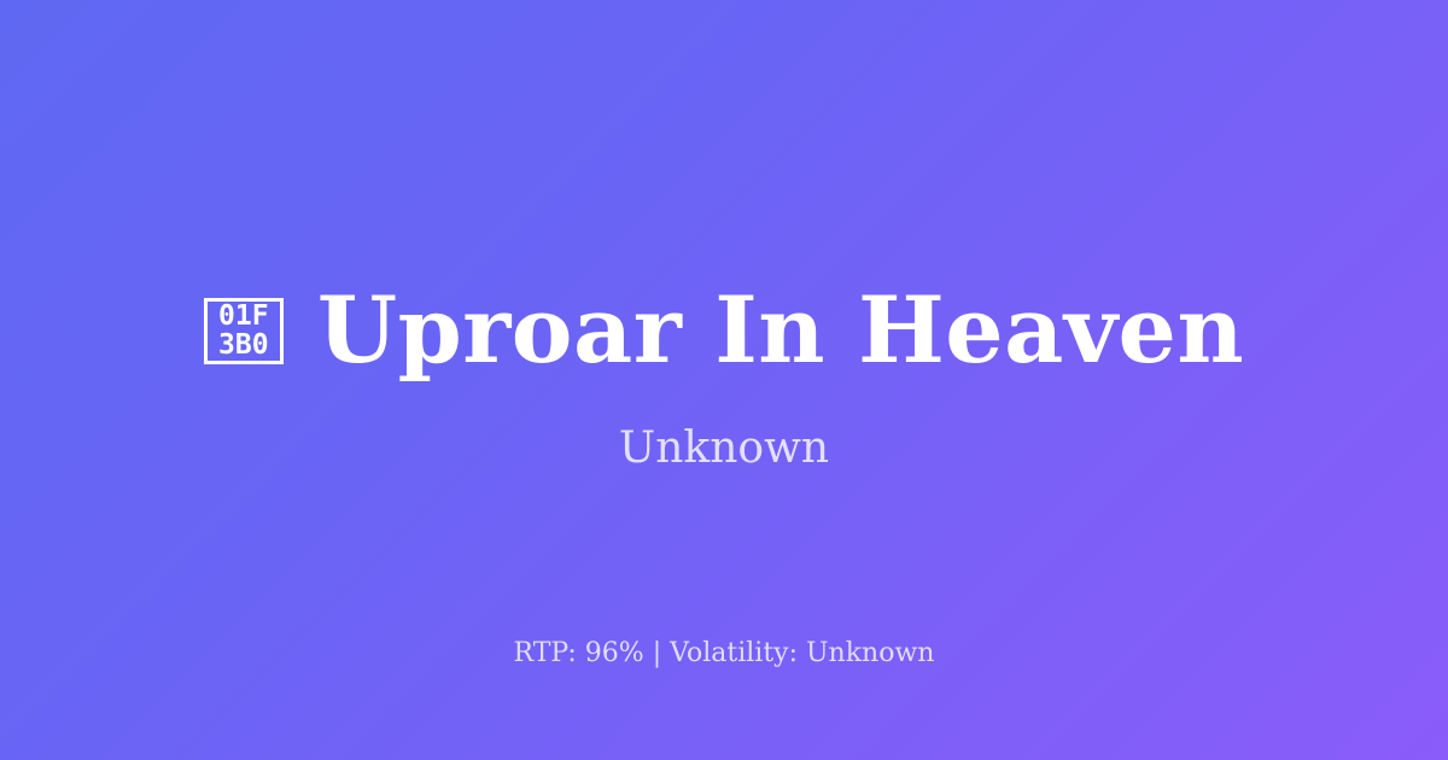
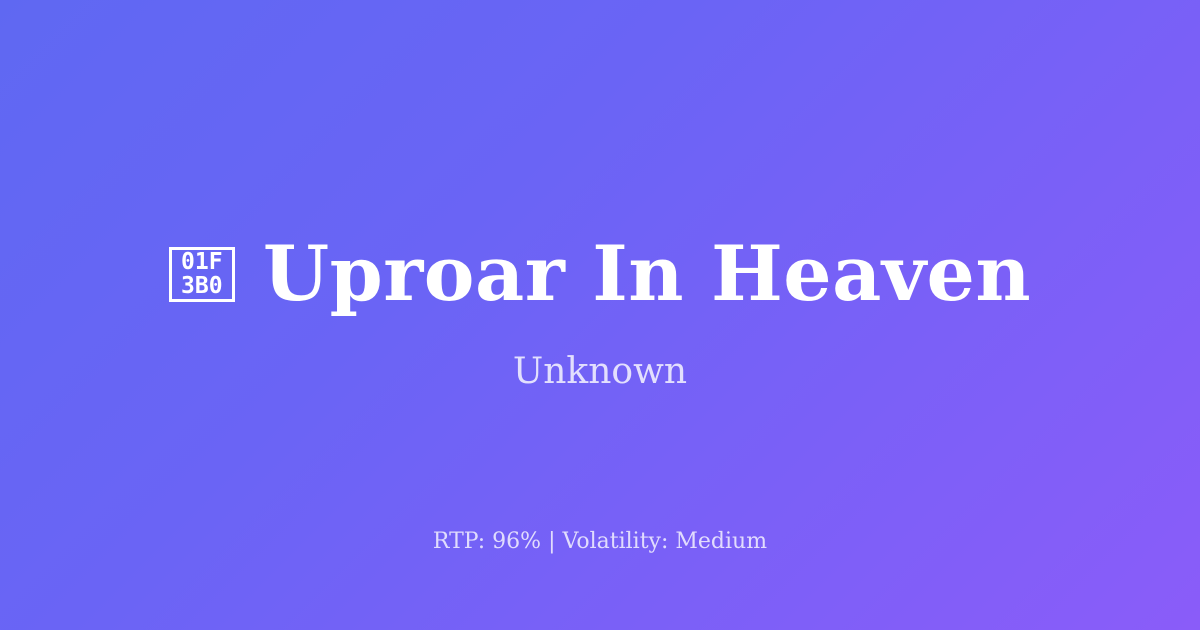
  01F
  3B0
  Uproar In Heaven
  Unknown
- RTP: 96% | Volatility: Unknown
+ RTP: 96% | Volatility: Medium
